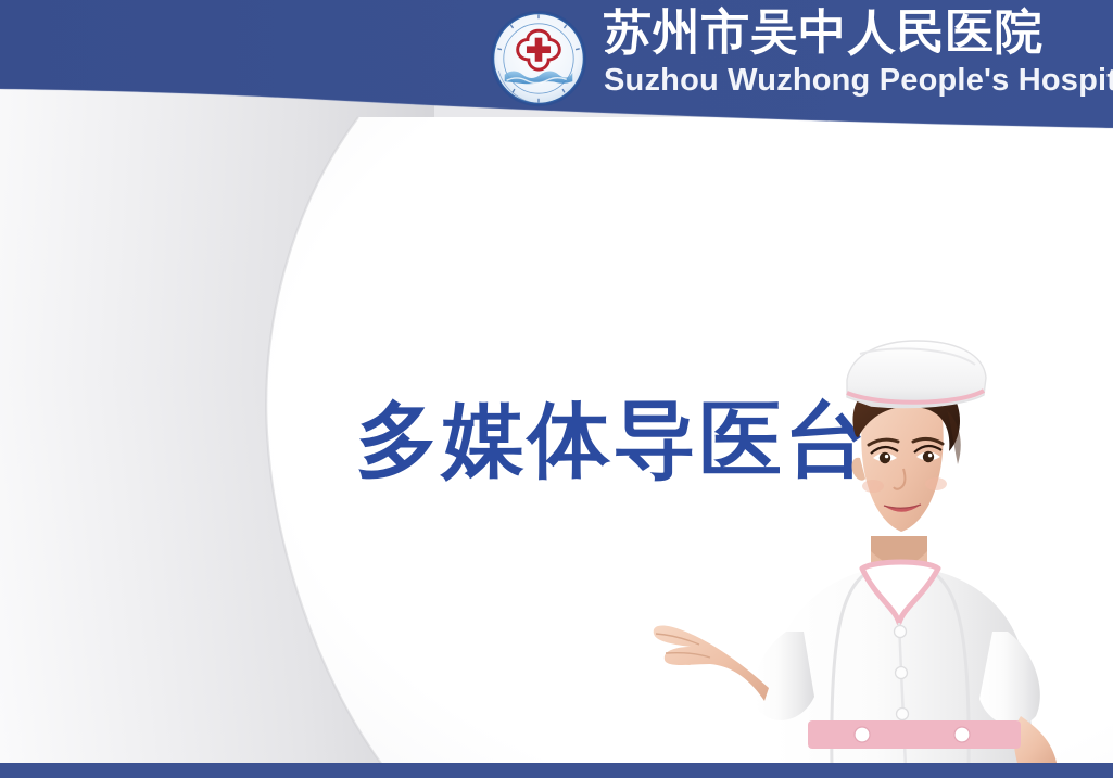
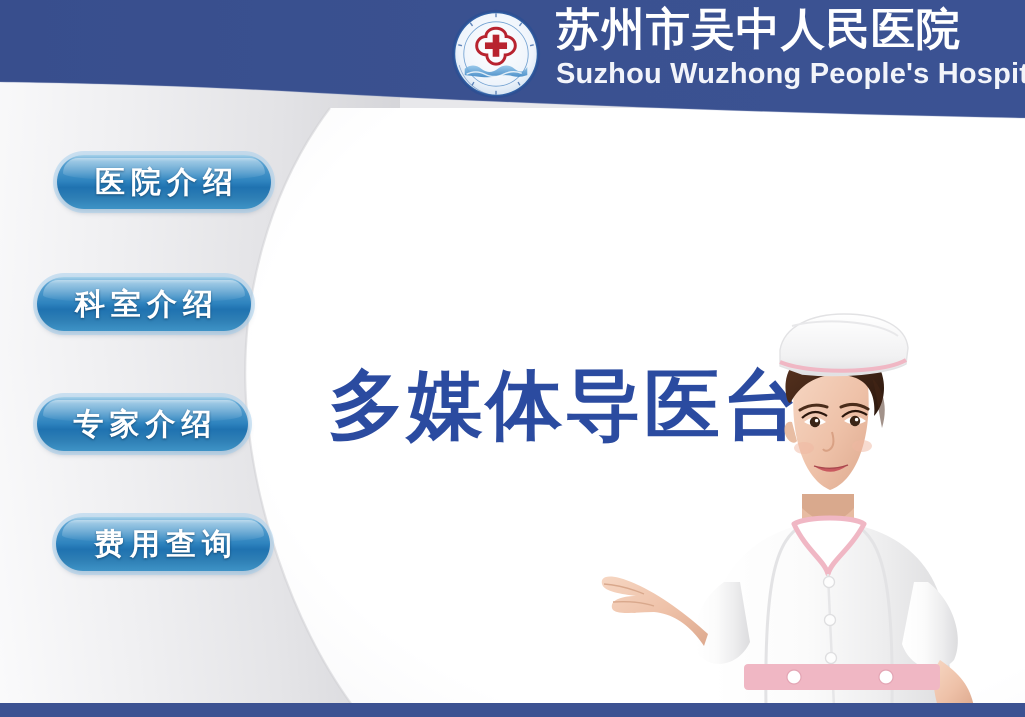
  苏州市吴中人民医院
  Suzhou Wuzhong People's Hospit
+ 医院介绍
+ 科室介绍
+ 专家介绍
+ 费用查询
  多媒体导医台
